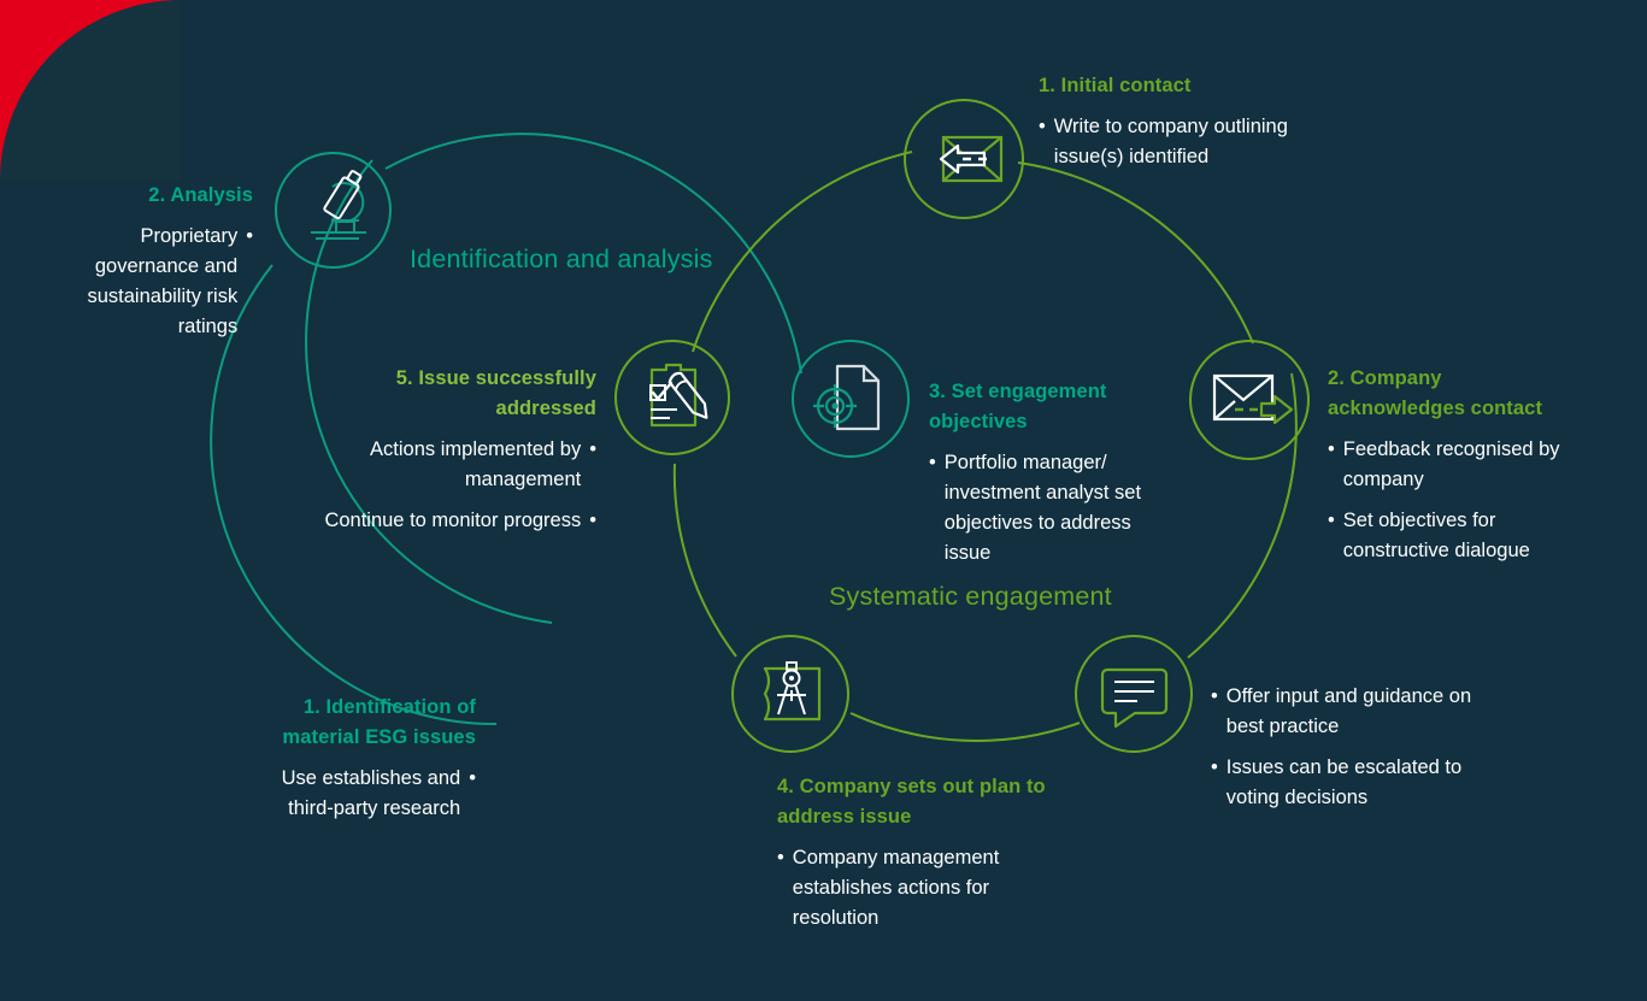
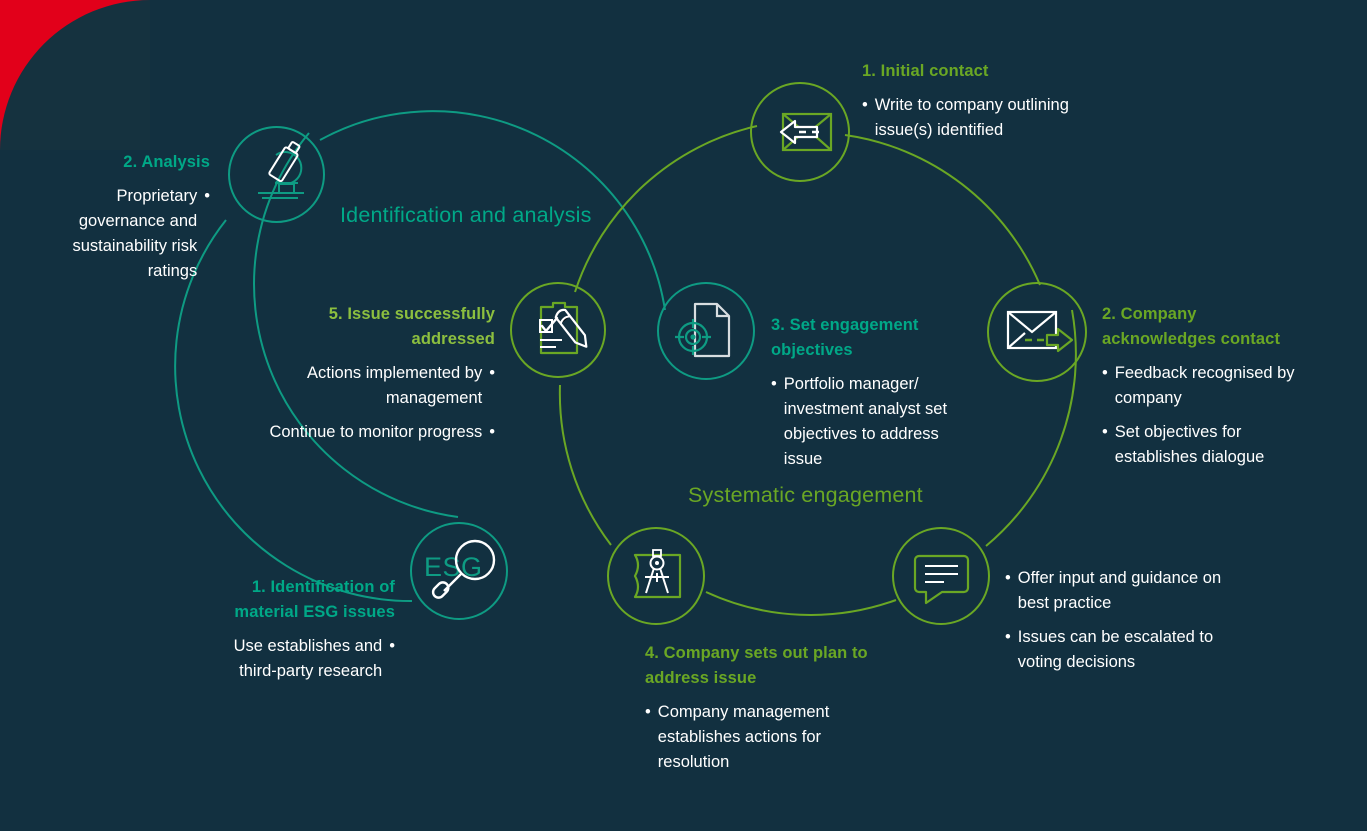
+ ESG
  1. Initial contact
  •
  Write to company outlining issue(s) identified
  2. Company acknowledges contact
  •
  Feedback recognised by company
  •
- Set objectives for constructive dialogue
+ Set objectives for establishes dialogue
  •
  Offer input and guidance on best practice
  •
  Issues can be escalated to voting decisions
  4. Company sets out plan to address issue
  •
  Company management establishes actions for resolution
  5. Issue successfully addressed
  •
  Actions implemented by management
  •
  Continue to monitor progress
  1. Identification of material ESG issues
  •
  Use establishes and third-party research
  2. Analysis
  •
  Proprietary governance and sustainability risk ratings
  3. Set engagement objectives
  •
  Portfolio manager/ investment analyst set objectives to address issue
  Identification and analysis
  Systematic engagement
